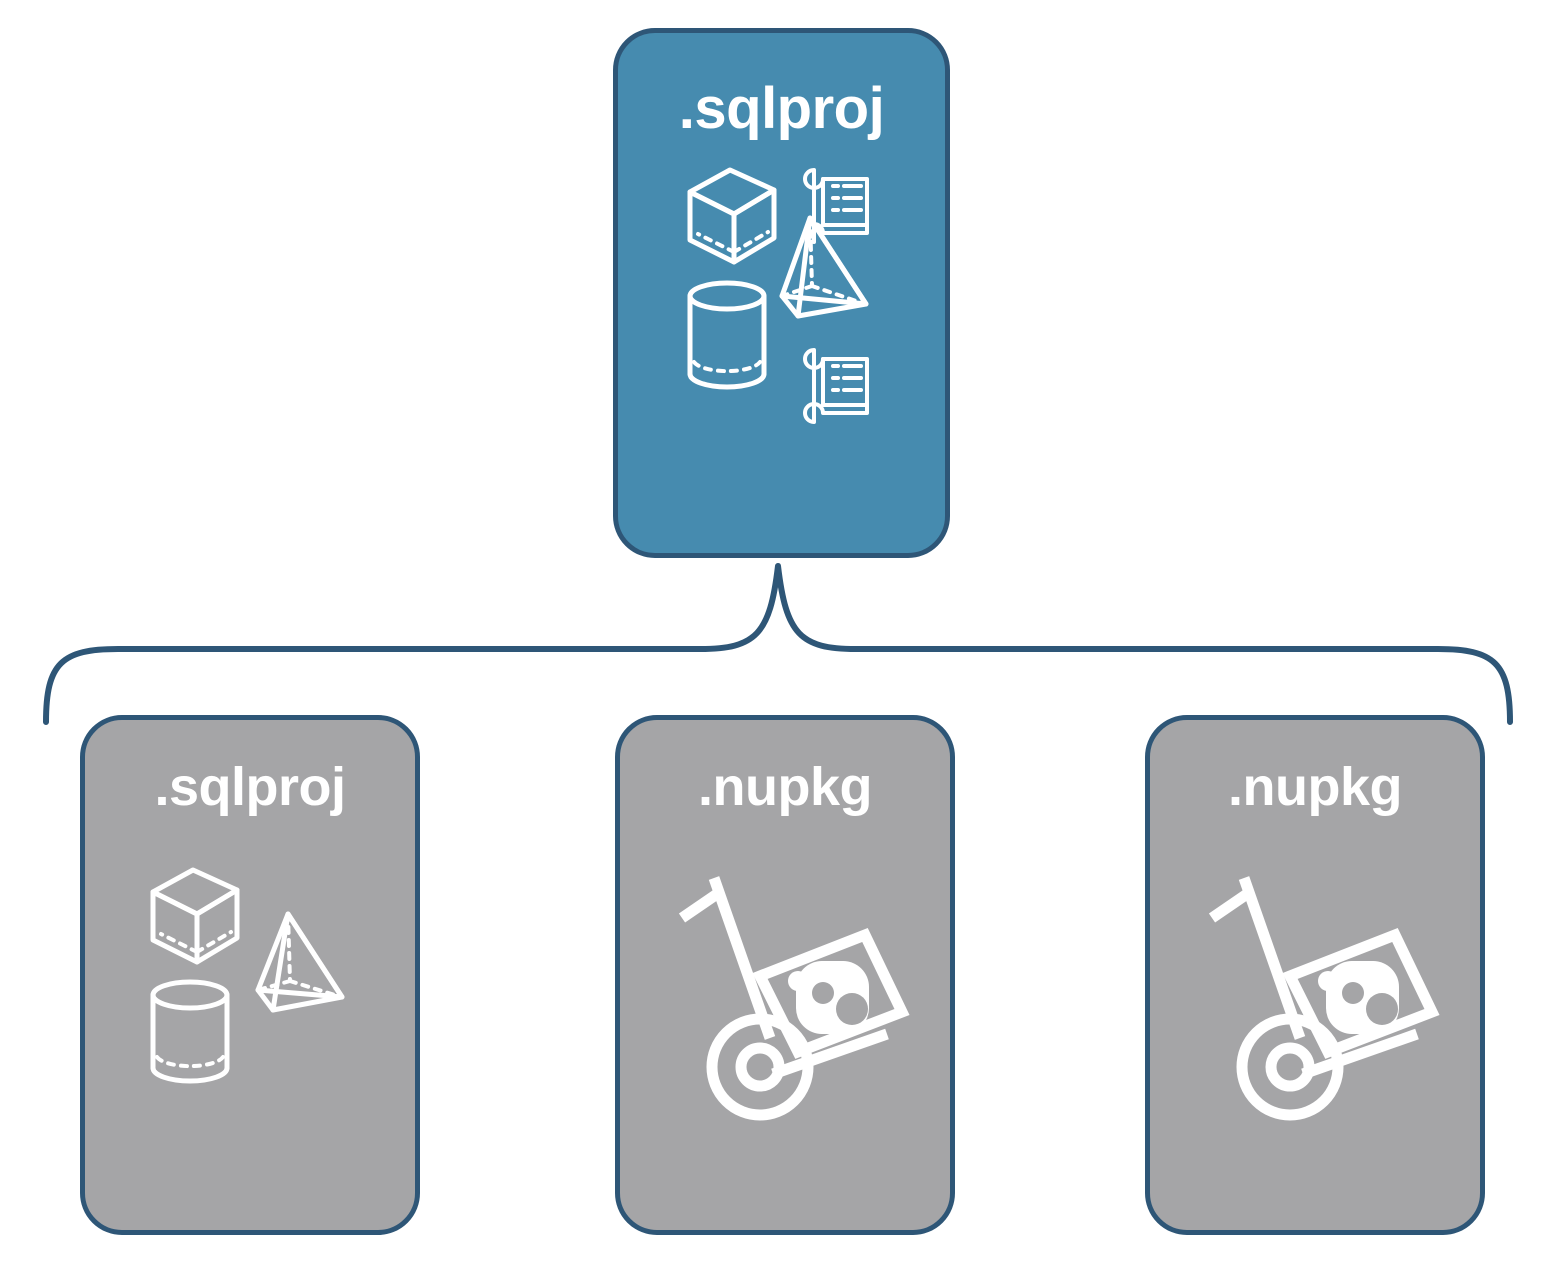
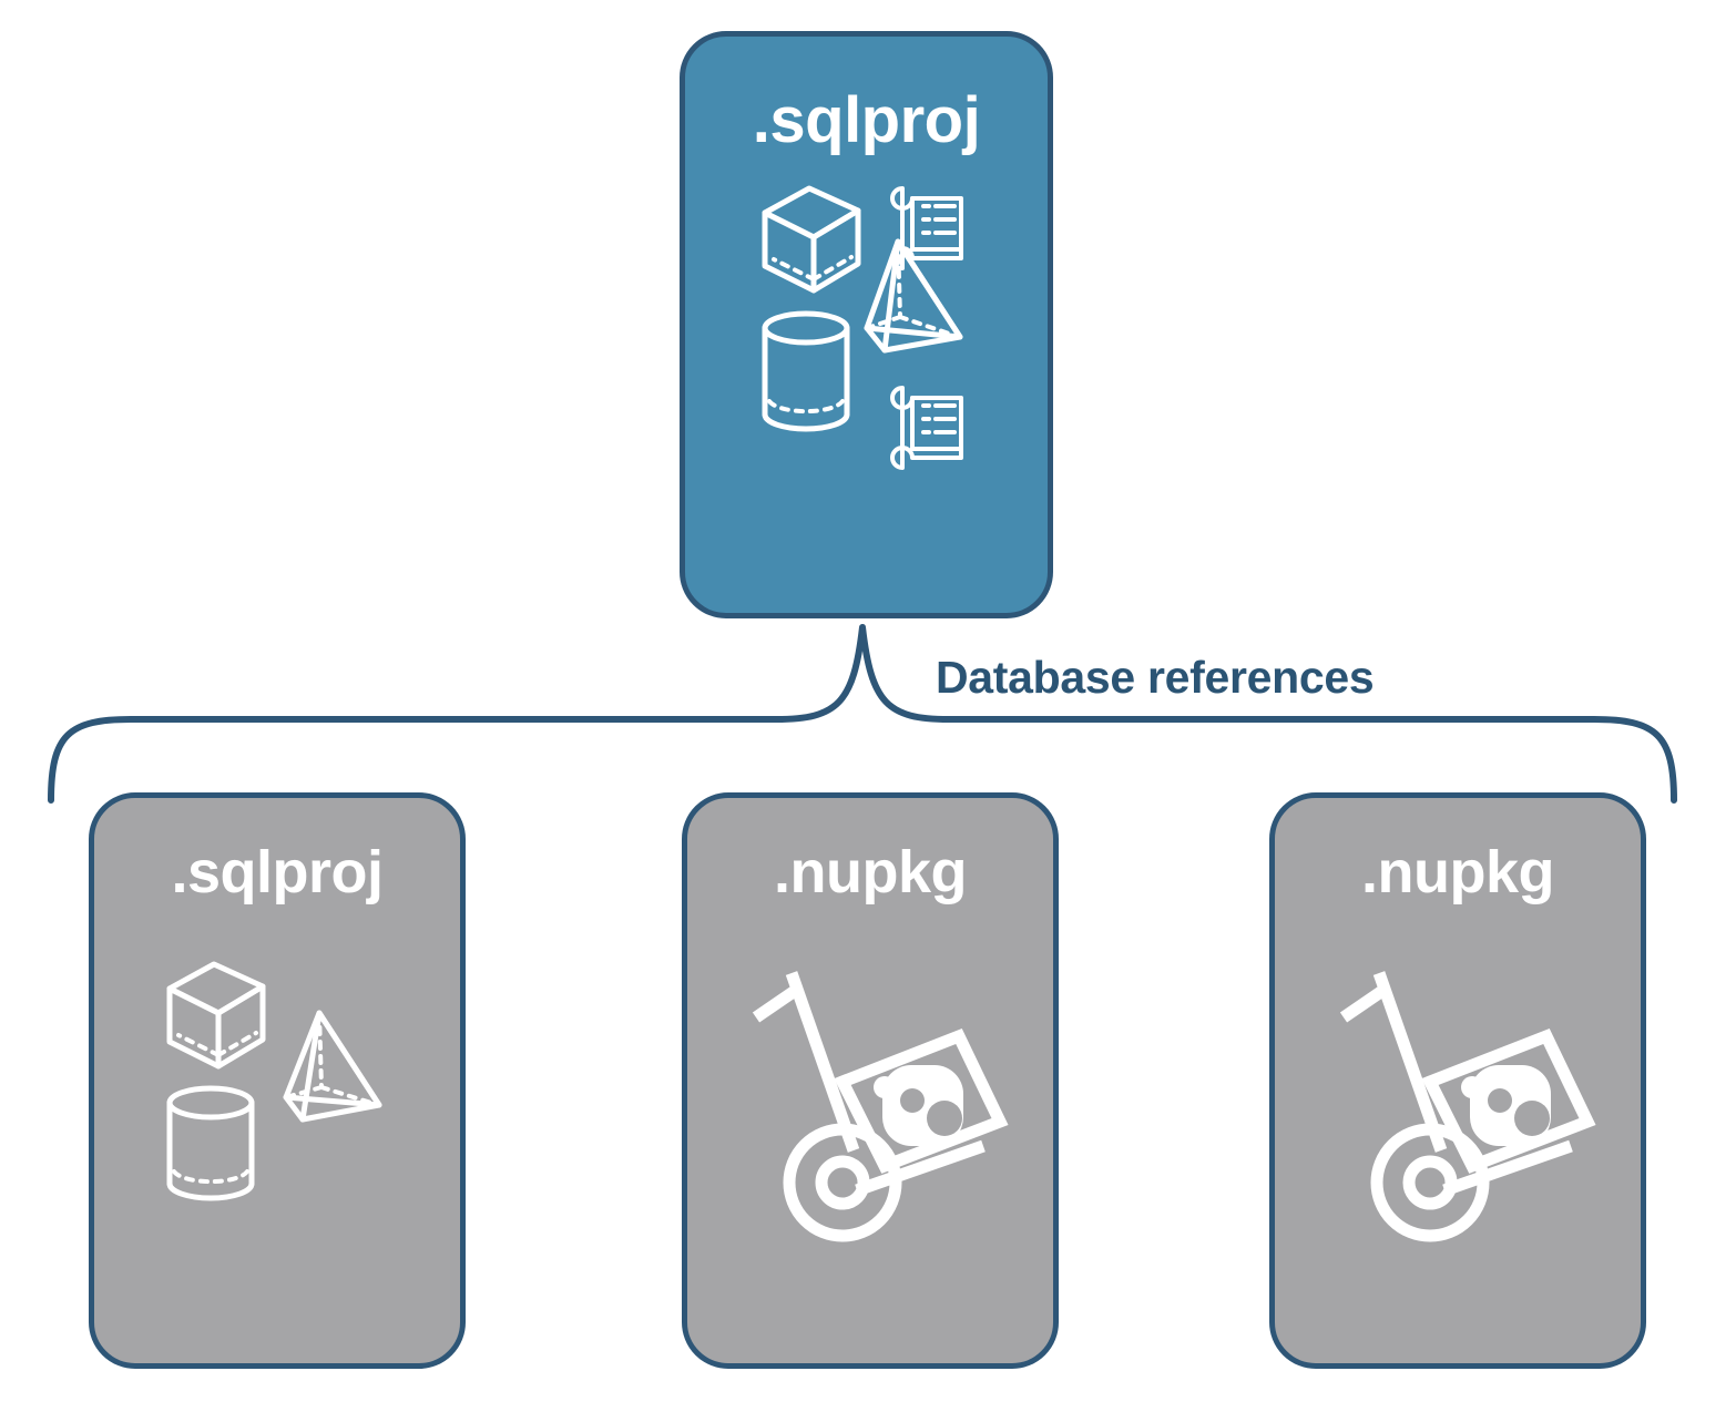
  .sqlproj
+ Database references
  .sqlproj
  .nupkg
  .nupkg
